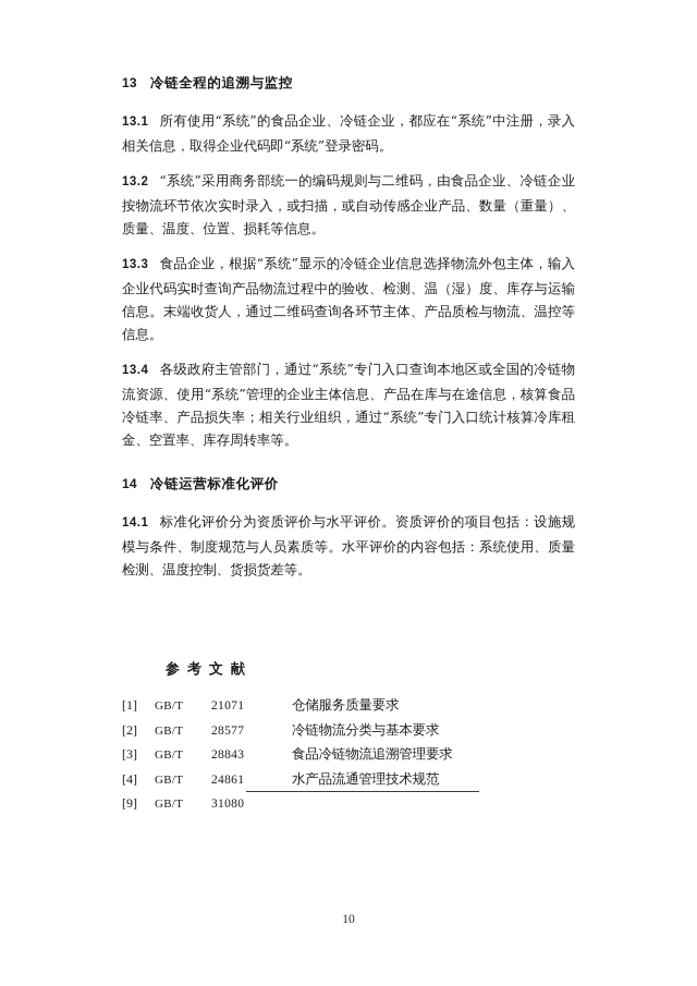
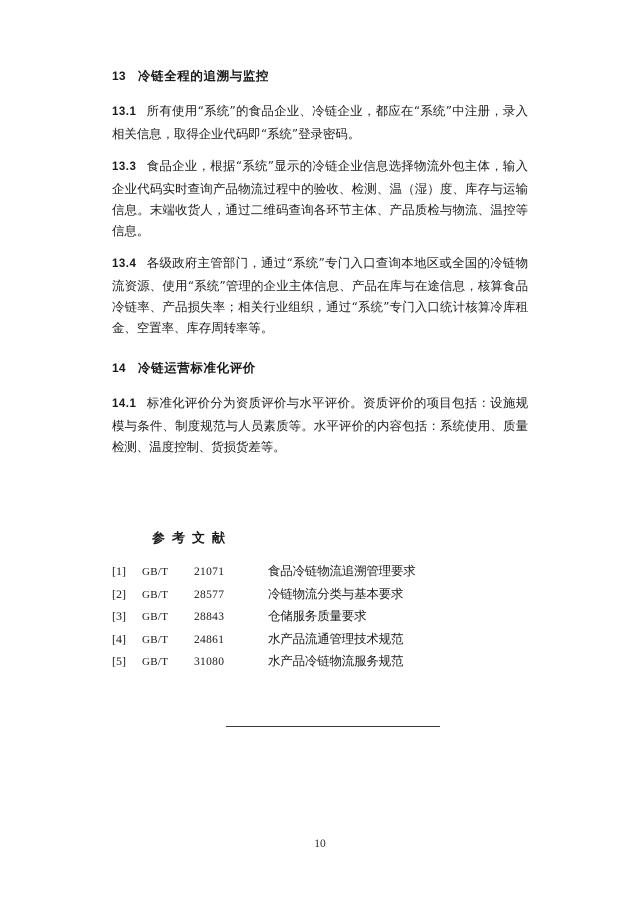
  13
  冷链全程的追溯与监控
  13.1 所有使用“系统”的食品企业、冷链企业，都应在“系统”中注册，录入相关信息，取得企业代码即“系统”登录密码。
- 13.2 “系统”采用商务部统一的编码规则与二维码，由食品企业、冷链企业按物流环节依次实时录入，或扫描，或自动传感企业产品、数量（重量）、质量、温度、位置、损耗等信息。
  13.3 食品企业，根据“系统”显示的冷链企业信息选择物流外包主体，输入企业代码实时查询产品物流过程中的验收、检测、温（湿）度、库存与运输信息。末端收货人，通过二维码查询各环节主体、产品质检与物流、温控等信息。
  13.4 各级政府主管部门，通过“系统”专门入口查询本地区或全国的冷链物流资源、使用“系统”管理的企业主体信息、产品在库与在途信息，核算食品冷链率、产品损失率；相关行业组织，通过“系统”专门入口统计核算冷库租金、空置率、库存周转率等。
  14
  冷链运营标准化评价
  14.1 标准化评价分为资质评价与水平评价。资质评价的项目包括：设施规模与条件、制度规范与人员素质等。水平评价的内容包括：系统使用、质量检测、温度控制、货损货差等。
  参考文献
  [1]
  GB/T
  21071
- 仓储服务质量要求
+ 食品冷链物流追溯管理要求
  [2]
  GB/T
  28577
  冷链物流分类与基本要求
  [3]
  GB/T
  28843
- 食品冷链物流追溯管理要求
+ 仓储服务质量要求
  [4]
  GB/T
  24861
  水产品流通管理技术规范
- [9]
+ [5]
  GB/T
  31080
+ 水产品冷链物流服务规范
  10
